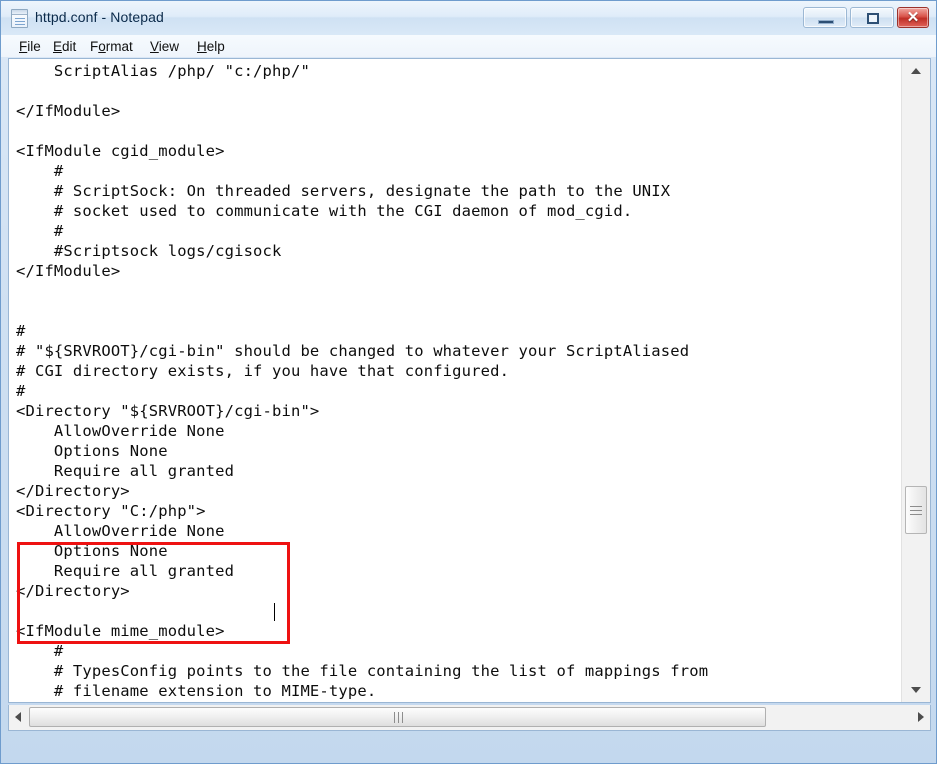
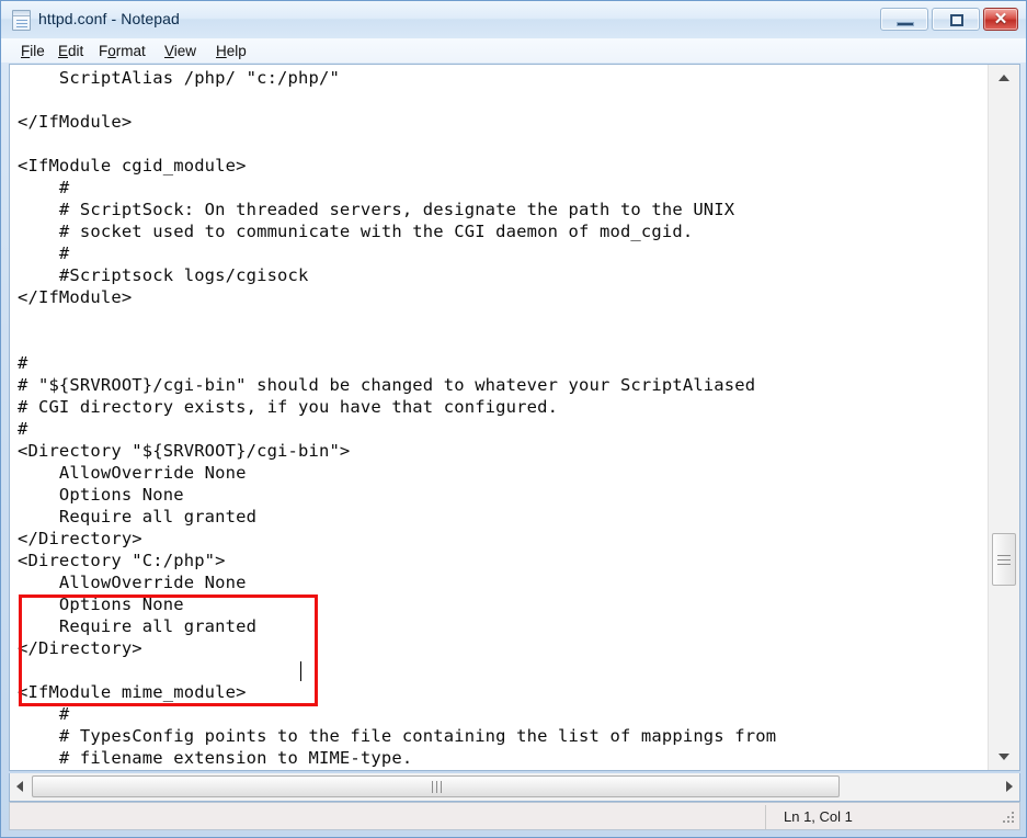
  httpd.conf - Notepad
  ✕
  File
  Edit
  Format
  View
  Help
  ScriptAlias /php/ "c:/php/"
  </IfModule>
  <IfModule cgid_module>
  #
  # ScriptSock: On threaded servers, designate the path to the UNIX
  # socket used to communicate with the CGI daemon of mod_cgid.
  #
  #Scriptsock logs/cgisock
  </IfModule>
  #
  # "${SRVROOT}/cgi-bin" should be changed to whatever your ScriptAliased
  # CGI directory exists, if you have that configured.
  #
  <Directory "${SRVROOT}/cgi-bin">
  AllowOverride None
  Options None
  Require all granted
  </Directory>
  <Directory "C:/php">
  AllowOverride None
  Options None
  Require all granted
  </Directory>
  <IfModule mime_module>
  #
  # TypesConfig points to the file containing the list of mappings from
  # filename extension to MIME-type.
+ Ln 1, Col 1
